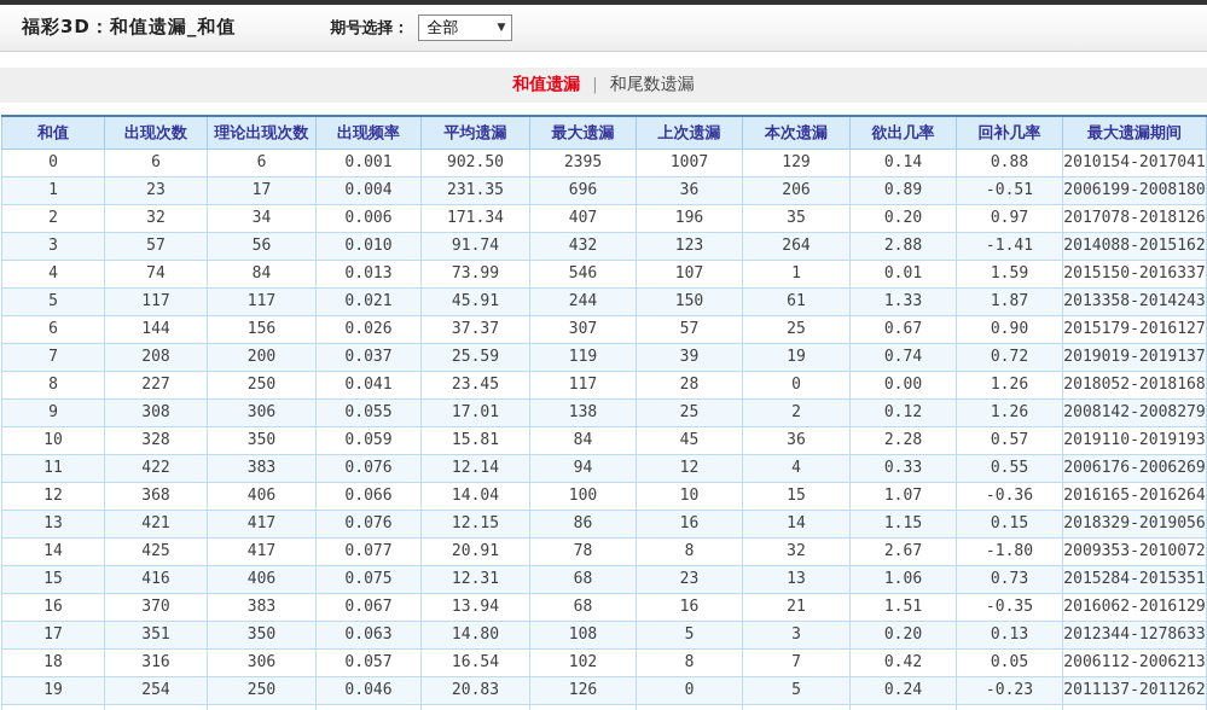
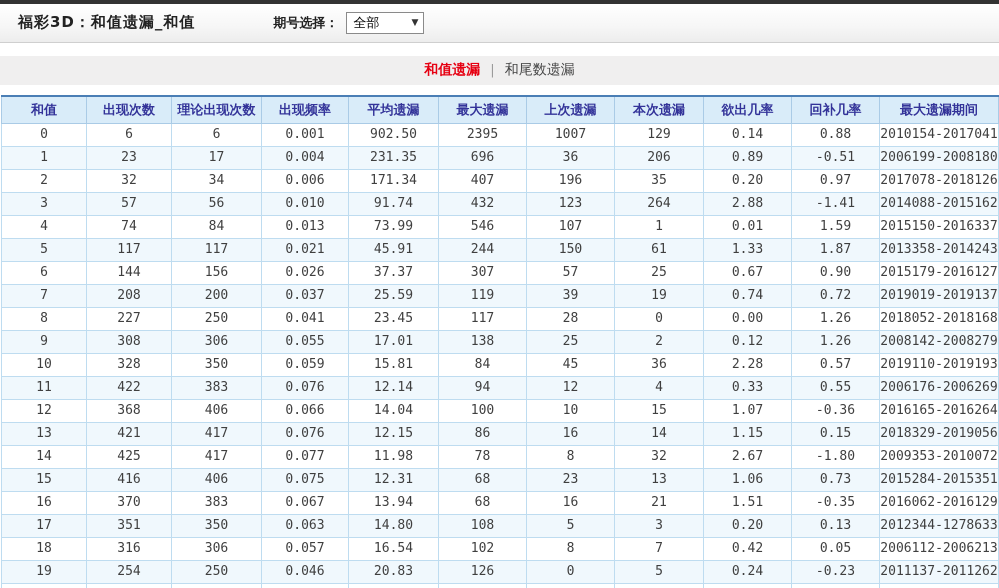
  福彩3D：和值遗漏_和值
  期号选择：
  全部
  ▼
  和值遗漏
  |
  和尾数遗漏
  和值	出现次数	理论出现次数	出现频率	平均遗漏	最大遗漏	上次遗漏	本次遗漏	欲出几率	回补几率	最大遗漏期间
  0	6	6	0.001	902.50	2395	1007	129	0.14	0.88	2010154-2017041
  1	23	17	0.004	231.35	696	36	206	0.89	-0.51	2006199-2008180
  2	32	34	0.006	171.34	407	196	35	0.20	0.97	2017078-2018126
  3	57	56	0.010	91.74	432	123	264	2.88	-1.41	2014088-2015162
  4	74	84	0.013	73.99	546	107	1	0.01	1.59	2015150-2016337
  5	117	117	0.021	45.91	244	150	61	1.33	1.87	2013358-2014243
  6	144	156	0.026	37.37	307	57	25	0.67	0.90	2015179-2016127
  7	208	200	0.037	25.59	119	39	19	0.74	0.72	2019019-2019137
  8	227	250	0.041	23.45	117	28	0	0.00	1.26	2018052-2018168
  9	308	306	0.055	17.01	138	25	2	0.12	1.26	2008142-2008279
  10	328	350	0.059	15.81	84	45	36	2.28	0.57	2019110-2019193
  11	422	383	0.076	12.14	94	12	4	0.33	0.55	2006176-2006269
  12	368	406	0.066	14.04	100	10	15	1.07	-0.36	2016165-2016264
  13	421	417	0.076	12.15	86	16	14	1.15	0.15	2018329-2019056
- 14	425	417	0.077	20.91	78	8	32	2.67	-1.80	2009353-2010072
+ 14	425	417	0.077	11.98	78	8	32	2.67	-1.80	2009353-2010072
  15	416	406	0.075	12.31	68	23	13	1.06	0.73	2015284-2015351
  16	370	383	0.067	13.94	68	16	21	1.51	-0.35	2016062-2016129
  17	351	350	0.063	14.80	108	5	3	0.20	0.13	2012344-1278633
  18	316	306	0.057	16.54	102	8	7	0.42	0.05	2006112-2006213
  19	254	250	0.046	20.83	126	0	5	0.24	-0.23	2011137-2011262
